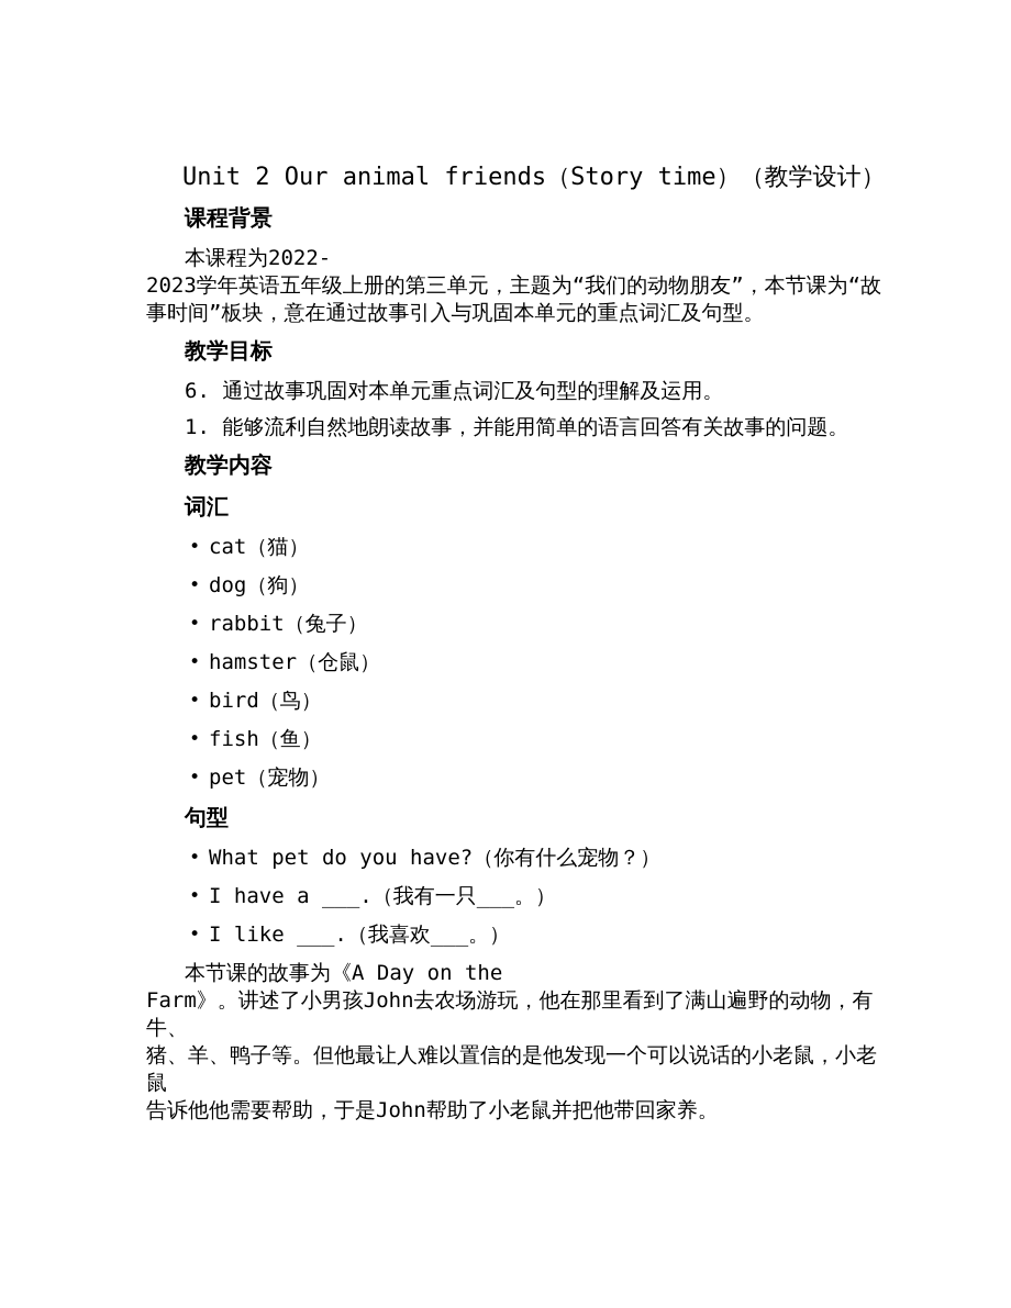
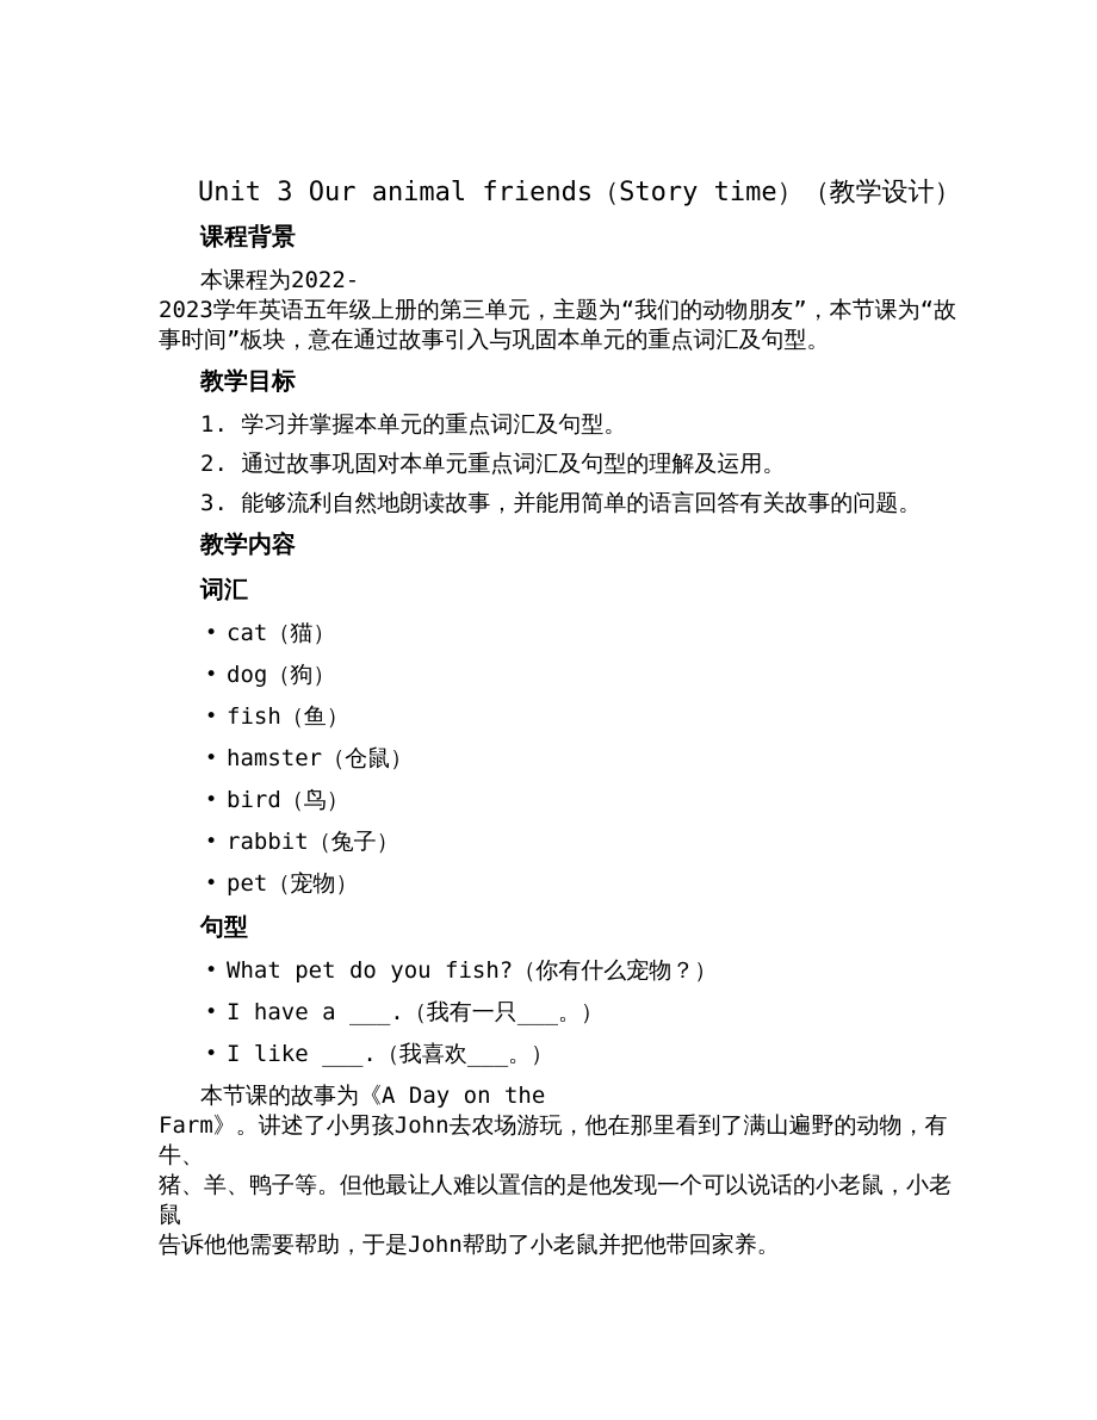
- Unit 2 Our animal friends（Story time）（教学设计）
+ Unit 3 Our animal friends（Story time）（教学设计）
  课程背景
  本课程为2022-
  2023学年英语五年级上册的第三单元，主题为“我们的动物朋友”，本节课为“故
  事时间”板块，意在通过故事引入与巩固本单元的重点词汇及句型。
  教学目标
+ 1. 学习并掌握本单元的重点词汇及句型。
- 6. 通过故事巩固对本单元重点词汇及句型的理解及运用。
+ 2. 通过故事巩固对本单元重点词汇及句型的理解及运用。
- 1. 能够流利自然地朗读故事，并能用简单的语言回答有关故事的问题。
+ 3. 能够流利自然地朗读故事，并能用简单的语言回答有关故事的问题。
  教学内容
  词汇
  •
  cat（猫）
  •
  dog（狗）
  •
- rabbit（兔子）
+ fish（鱼）
  •
  hamster（仓鼠）
  •
  bird（鸟）
  •
- fish（鱼）
+ rabbit（兔子）
  •
  pet（宠物）
  句型
  •
- What pet do you have?（你有什么宠物？）
+ What pet do you fish?（你有什么宠物？）
  •
  I have a ___.（我有一只___。）
  •
  I like ___.（我喜欢___。）
  本节课的故事为《A Day on the
  Farm》。讲述了小男孩John去农场游玩，他在那里看到了满山遍野的动物，有牛、
  猪、羊、鸭子等。但他最让人难以置信的是他发现一个可以说话的小老鼠，小老鼠
  告诉他他需要帮助，于是John帮助了小老鼠并把他带回家养。
